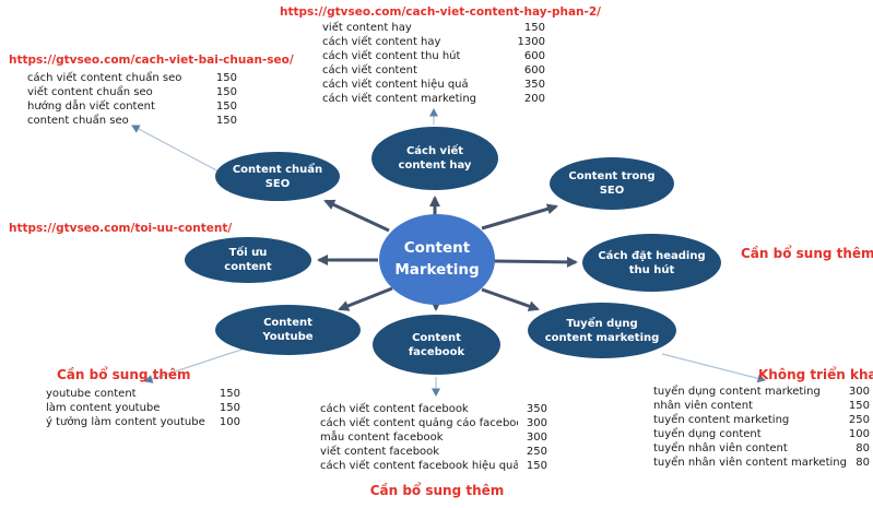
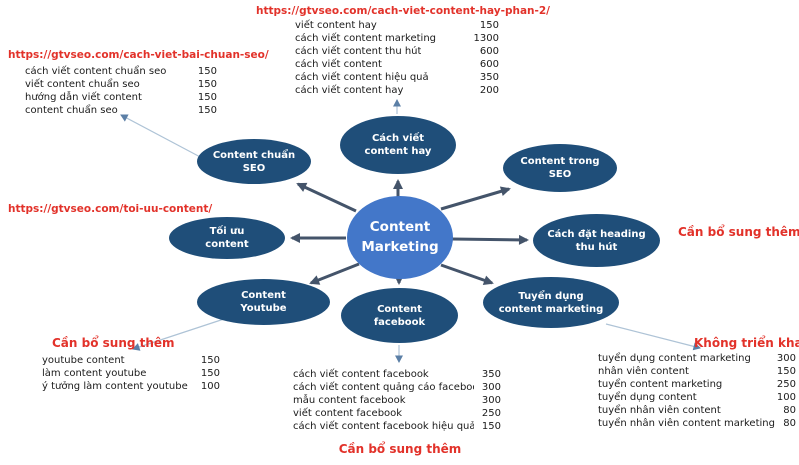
  Content Marketing
  Cách viết content hay
  Content chuẩn SEO
  Content trong SEO
  Tối ưu content
  Cách đặt heading thu hút
  Content Youtube
  Content facebook
  Tuyển dụng content marketing
  https://gtvseo.com/cach-viet-content-hay-phan-2/
  https://gtvseo.com/cach-viet-bai-chuan-seo/
  https://gtvseo.com/toi-uu-content/
  Cần bổ sung thêm
  Cần bổ sung thêm
  Cần bổ sung thêm
  Không triển kh
  viết content hay
  150
- cách viết content hay
+ cách viết content marketing
  1300
  cách viết content thu hút
  600
  cách viết content
  600
  cách viết content hiệu quả
  350
- cách viết content marketing
+ cách viết content hay
  200
  cách viết content chuẩn seo
  150
  viết content chuẩn seo
  150
  hướng dẫn viết content
  150
  content chuẩn seo
  150
  youtube content
  150
  làm content youtube
  150
  ý tưởng làm content youtube
  100
  cách viết content facebook
  350
  cách viết content quảng cáo facebo
  300
  mẫu content facebook
  300
  viết content facebook
  250
  cách viết content facebook hiệu quả
  150
  tuyển dụng content marketing
  300
  nhân viên content
  150
  tuyển content marketing
  250
  tuyển dụng content
  100
  tuyển nhân viên content
  80
  tuyển nhân viên content marketing
  80
